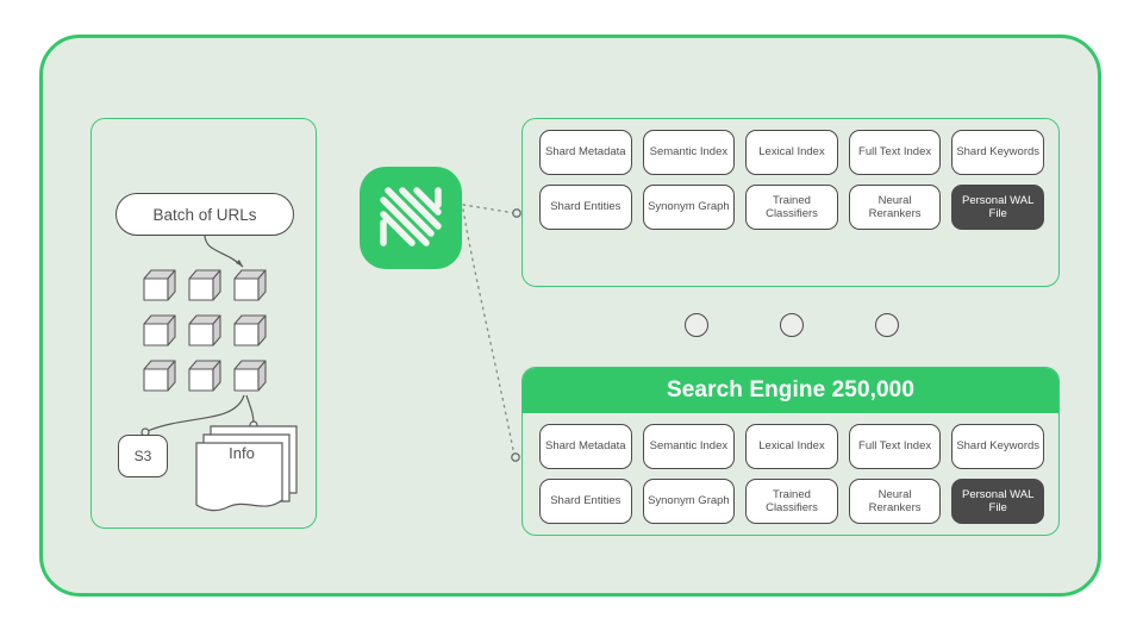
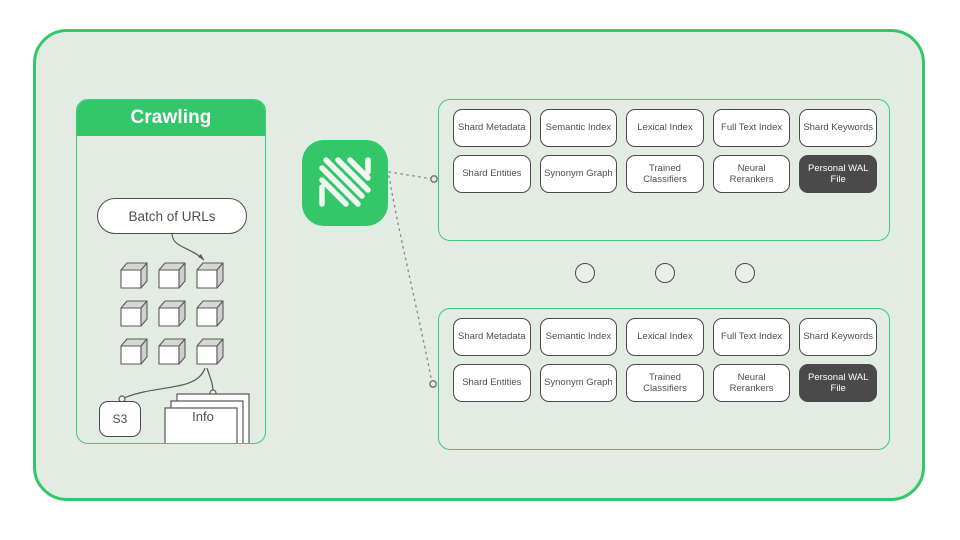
+ Crawling
  Batch of URLs
  Info
  S3
  Shard Metadata
  Semantic Index
  Lexical Index
  Full Text Index
  Shard Keywords
  Shard Entities
  Synonym Graph
  Trained Classifiers
  Neural Rerankers
  Personal WAL File
- Search Engine 250,000
  Shard Metadata
  Semantic Index
  Lexical Index
  Full Text Index
  Shard Keywords
  Shard Entities
  Synonym Graph
  Trained Classifiers
  Neural Rerankers
  Personal WAL File
